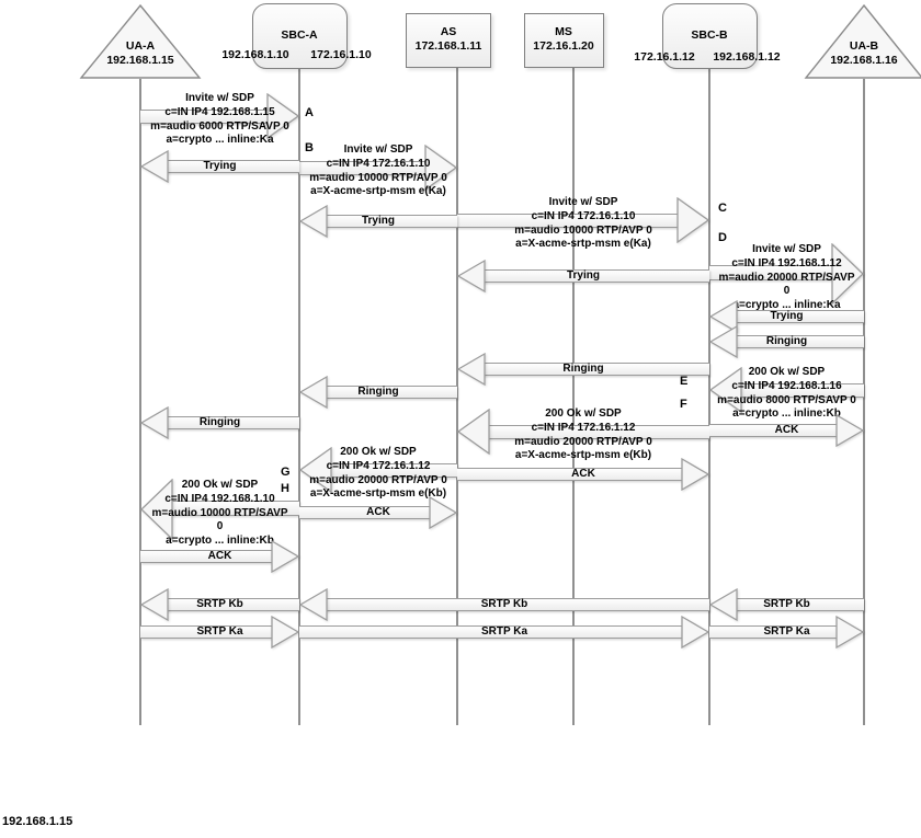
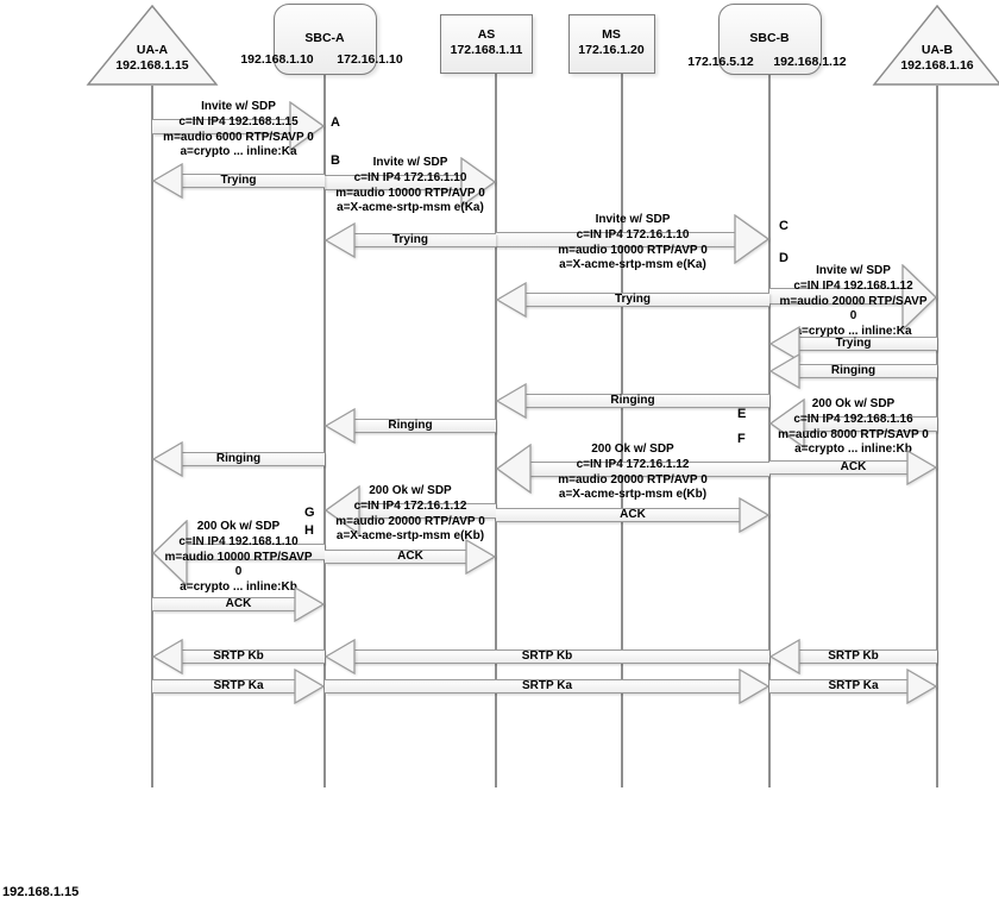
  UA-A
  192.168.1.15
  SBC-A
  192.168.1.10
  172.16.1.10
  AS
  172.168.1.11
  MS
  172.16.1.20
  SBC-B
- 172.16.1.12
+ 172.16.5.12
  192.168.1.12
  UA-B
  192.168.1.16
  A
  B
  C
  D
  E
  F
  G
  H
  Invite w/ SDP
  c=IN IP4 192.168.1.15
  m=audio 6000 RTP/SAVP 0
  a=crypto ... inline:Ka
  Invite w/ SDP
  c=IN IP4 172.16.1.10
  m=audio 10000 RTP/AVP 0
  a=X-acme-srtp-msm e(Ka)
  Invite w/ SDP
  c=IN IP4 172.16.1.10
  m=audio 10000 RTP/AVP 0
  a=X-acme-srtp-msm e(Ka)
  Invite w/ SDP
  c=IN IP4 192.168.1.12
  m=audio 20000 RTP/SAVP
  0
  =crypto ... inline:Ka
  200 Ok w/ SDP
  c=IN IP4 192.168.1.16
  m=audio 8000 RTP/SAVP 0
  a=crypto ... inline:Kb
  200 Ok w/ SDP
  c=IN IP4 172.16.1.12
  m=audio 20000 RTP/AVP 0
  a=X-acme-srtp-msm e(Kb)
  200 Ok w/ SDP
  c=IN IP4 172.16.1.12
  m=audio 20000 RTP/AVP 0
  a=X-acme-srtp-msm e(Kb)
  200 Ok w/ SDP
  c=IN IP4 192.168.1.10
  m=audio 10000 RTP/SAVP
  0
  a=crypto ... inline:Kb
  Trying
  Trying
  Trying
  Trying
  Ringing
  Ringing
  Ringing
  Ringing
  ACK
  ACK
  ACK
  ACK
  SRTP Kb
  SRTP Kb
  SRTP Kb
  SRTP Ka
  SRTP Ka
  SRTP Ka
  192.168.1.15
